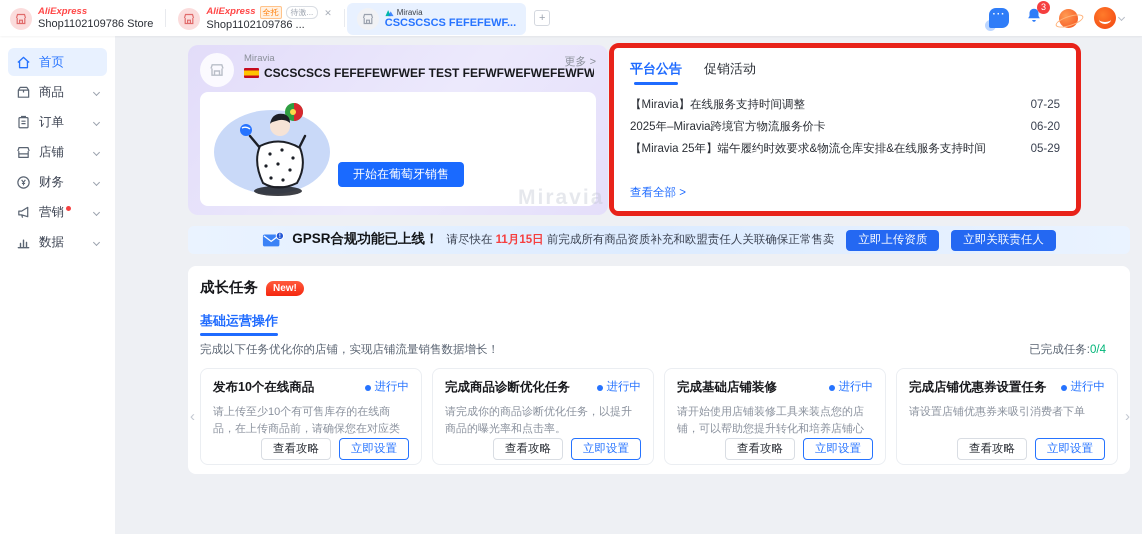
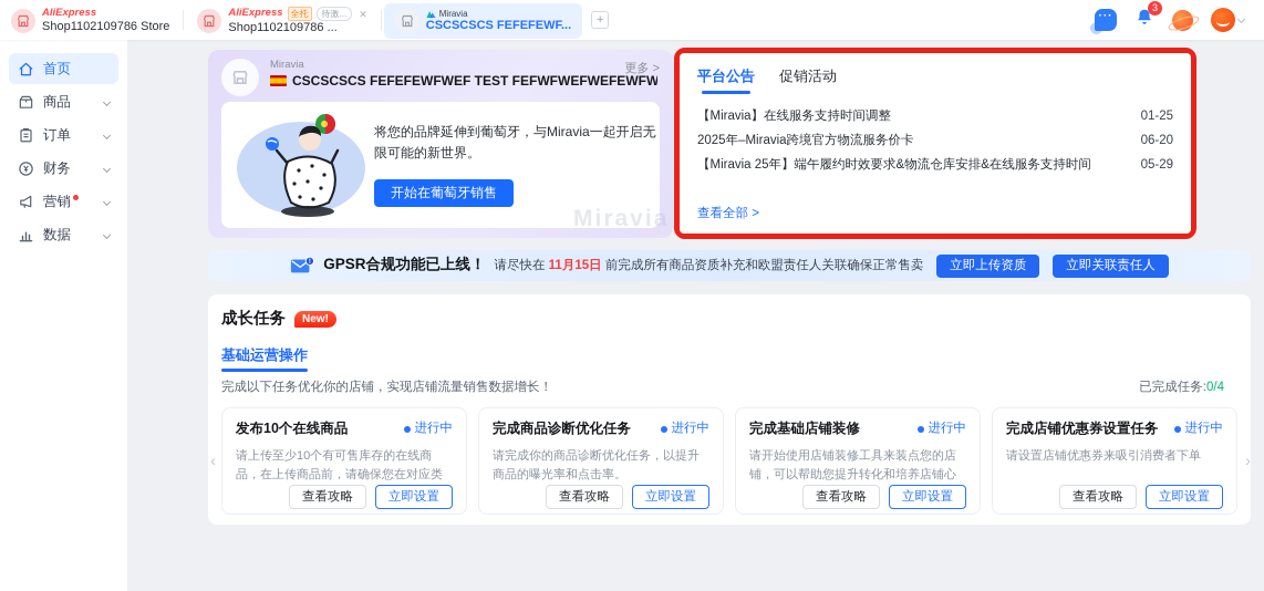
  AliExpress
  Shop1102109786 Store
  AliExpress
  全托
  待激...
  ✕
  Shop1102109786 ...
  Miravia
  CSCSCSCS FEFEFEWF...
  +
  3
  首页
  商品
  订单
- 店铺
  财务
  营销
  数据
  Miravia
  CSCSCSCS FEFEFEWFWEF TEST FEFWFWEFWEFEWFW
  更多 >
+ 将您的品牌延伸到葡萄牙，与Miravia一起开启无限可能的新世界。
  开始在葡萄牙销售
  平台公告
  促销活动
  【Miravia】在线服务支持时间调整
- 07-25
+ 01-25
  2025年–Miravia跨境官方物流服务价卡
  06-20
  【Miravia 25年】端午履约时效要求&物流仓库安排&在线服务支持时间
  05-29
  查看全部 >
  Miravia
  GPSR合规功能已上线！
  请尽快在 11月15日 前完成所有商品资质补充和欧盟责任人关联确保正常售卖
  立即上传资质
  立即关联责任人
  成长任务
  New!
  基础运营操作
  完成以下任务优化你的店铺，实现店铺流量销售数据增长！
  已完成任务:0/4
  发布10个在线商品
  进行中
  请上传至少10个有可售库存的在线商品，在上传商品前，请确保您在对应类
  查看攻略
  立即设置
  完成商品诊断优化任务
  进行中
  请完成你的商品诊断优化任务，以提升商品的曝光率和点击率。
  查看攻略
  立即设置
  完成基础店铺装修
  进行中
  请开始使用店铺装修工具来装点您的店铺，可以帮助您提升转化和培养店铺心
  查看攻略
  立即设置
  完成店铺优惠券设置任务
  进行中
  请设置店铺优惠券来吸引消费者下单
  查看攻略
  立即设置
  ‹
  ›
